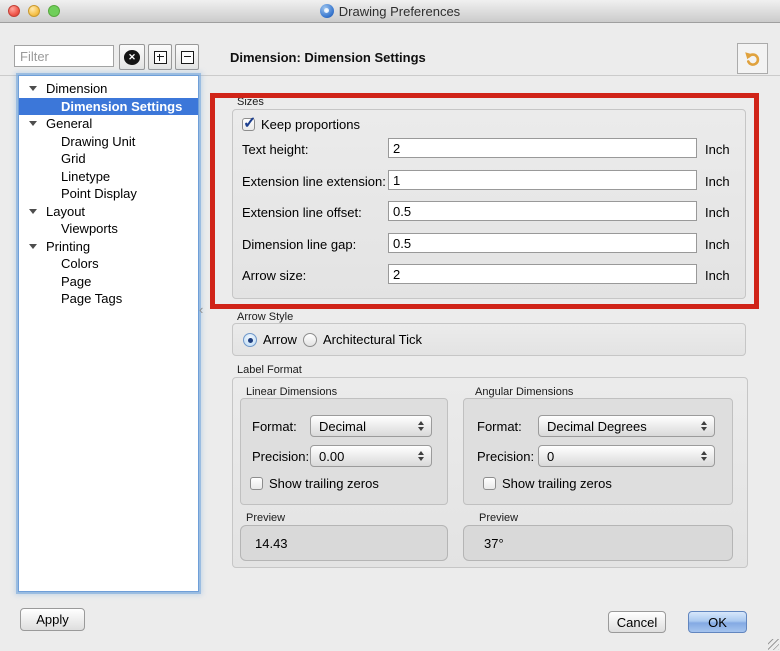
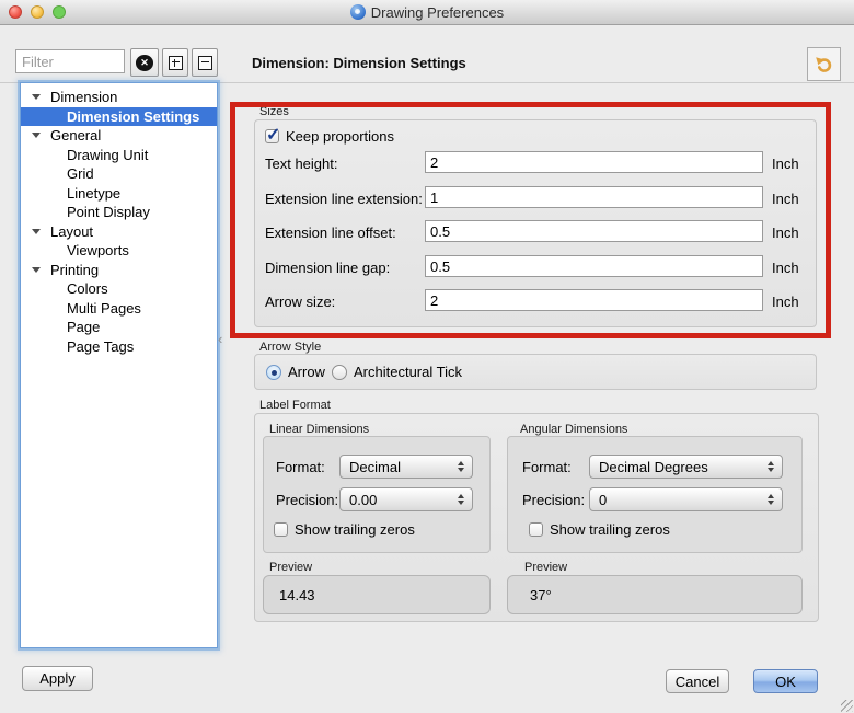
  Drawing Preferences
  Filter
  ✕
  Dimension: Dimension Settings
  Dimension
  Dimension Settings
  General
  Drawing Unit
  Grid
  Linetype
  Point Display
  Layout
  Viewports
  Printing
  Colors
+ Multi Pages
  Page
  Page Tags
  ‹
  Sizes
  Keep proportions
  Text height:
  2
  Inch
  Extension line extension:
  1
  Inch
  Extension line offset:
  0.5
  Inch
  Dimension line gap:
  0.5
  Inch
  Arrow size:
  2
  Inch
  Arrow Style
  Arrow
  Architectural Tick
  Label Format
  Linear Dimensions
  Format:
  Decimal
  Precision:
  0.00
  Show trailing zeros
  Angular Dimensions
  Format:
  Decimal Degrees
  Precision:
  0
  Show trailing zeros
  Preview
  14.43
  Preview
  37°
  Apply
  Cancel
  OK
